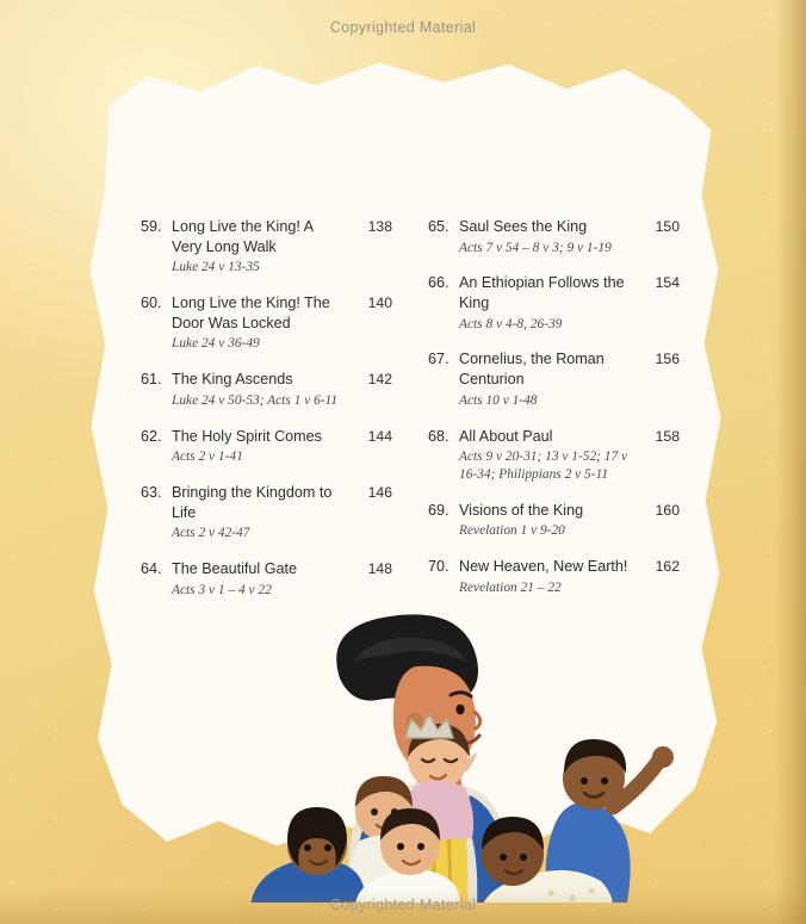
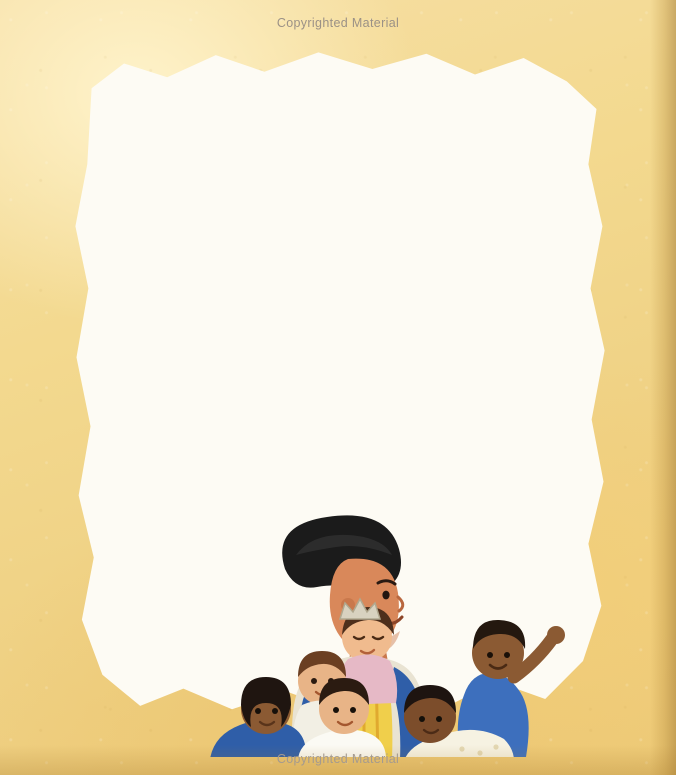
  Copyrighted Material
- 59.
- Long Live the King! A Very Long Walk
- 138
- Luke 24 v 13-35
- 60.
- Long Live the King! The Door Was Locked
- 140
- Luke 24 v 36-49
- 61.
- The King Ascends
- 142
- Luke 24 v 50-53; Acts 1 v 6-11
- 62.
- The Holy Spirit Comes
- 144
- Acts 2 v 1-41
- 63.
- Bringing the Kingdom to Life
- 146
- Acts 2 v 42-47
- 64.
- The Beautiful Gate
- 148
- Acts 3 v 1 – 4 v 22
- 65.
- Saul Sees the King
- 150
- Acts 7 v 54 – 8 v 3; 9 v 1-19
- 66.
- An Ethiopian Follows the King
- 154
- Acts 8 v 4-8, 26-39
- 67.
- Cornelius, the Roman Centurion
- 156
- Acts 10 v 1-48
- 68.
- All About Paul
- 158
- Acts 9 v 20-31; 13 v 1-52; 17 v 16-34; Philippians 2 v 5-11
- 69.
- Visions of the King
- 160
- Revelation 1 v 9-20
- 70.
- New Heaven, New Earth!
- 162
- Revelation 21 – 22
  Copyrighted Material
